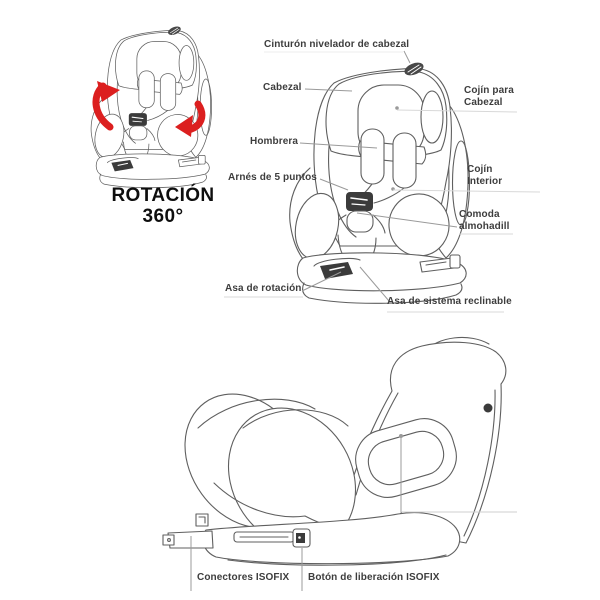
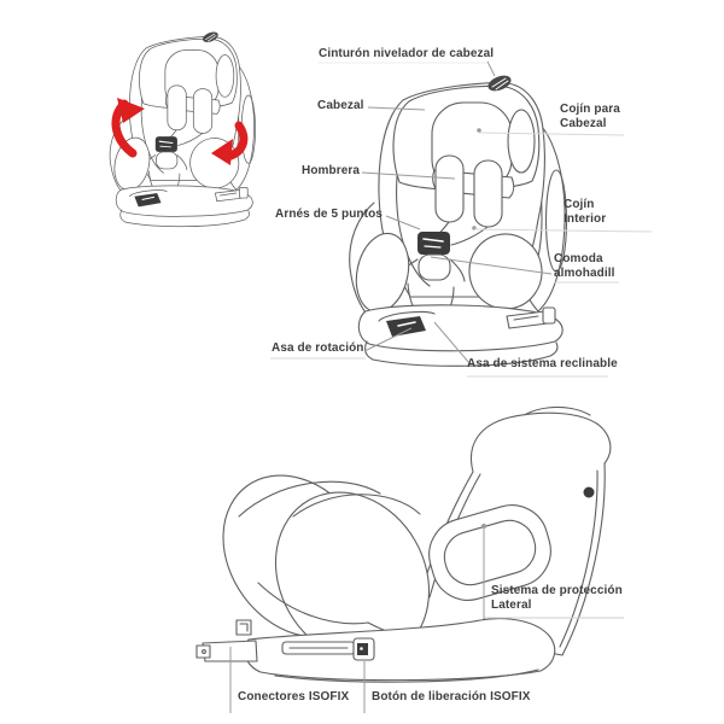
- ROTACIÓN
- 360°
  Cinturón nivelador de cabezal
  Cabezal
  Cojín para
  Cabezal
  Hombrera
  Arnés de 5 puntos
  Cojín
  Interior
  Comoda
  almohadill
  Asa de rotación
  Asa de sistema reclinable
+ Sistema de protección
+ Lateral
  Conectores ISOFIX
  Botón de liberación ISOFIX
